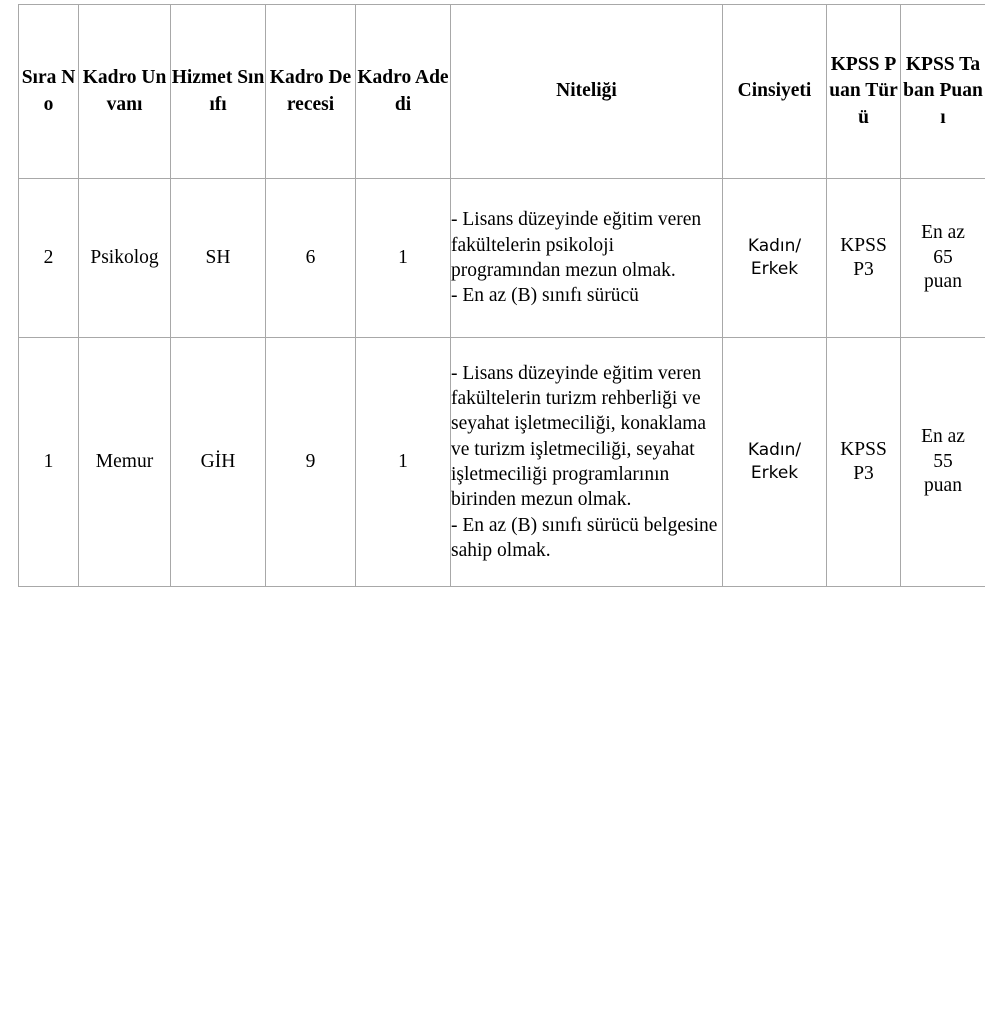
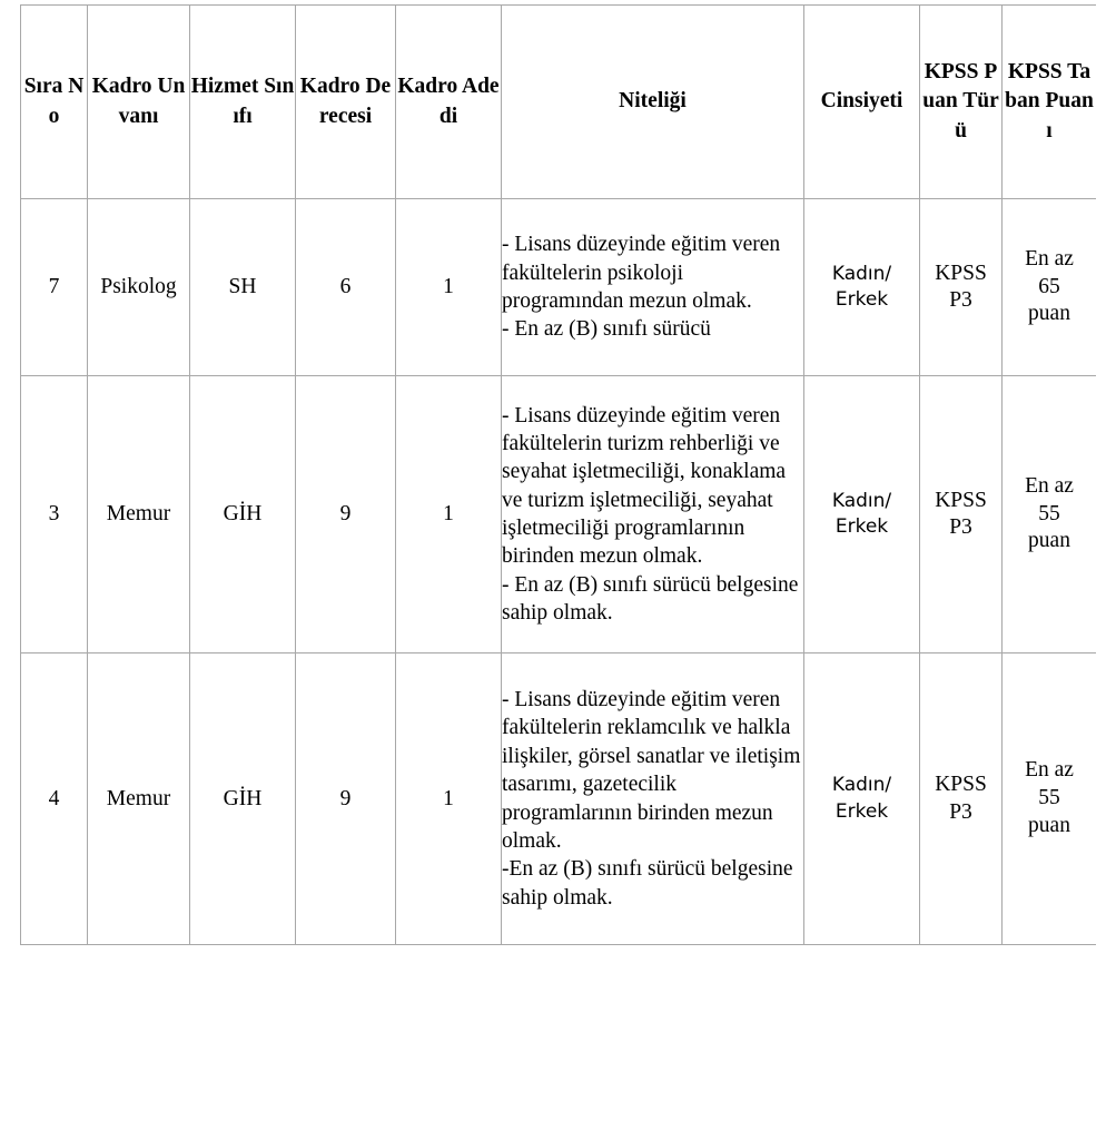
  Sıra No	Kadro Unvanı	Hizmet Sınıfı	Kadro Derecesi	Kadro Adedi	Niteliği	Cinsiyeti	KPSS Puan Türü	KPSS Taban Puanı
- 2	Psikolog	SH	6	1	- Lisans düzeyinde eğitim veren fakültelerin psikoloji programından mezun olmak. - En az (B) sınıfı sürücü	Kadın/ Erkek	KPSS P3	En az 65 puan
+ 7	Psikolog	SH	6	1	- Lisans düzeyinde eğitim veren fakültelerin psikoloji programından mezun olmak. - En az (B) sınıfı sürücü	Kadın/ Erkek	KPSS P3	En az 65 puan
- 1	Memur	GİH	9	1	- Lisans düzeyinde eğitim veren fakültelerin turizm rehberliği ve seyahat işletmeciliği, konaklama ve turizm işletmeciliği, seyahat işletmeciliği programlarının birinden mezun olmak. - En az (B) sınıfı sürücü belgesine sahip olmak.	Kadın/ Erkek	KPSS P3	En az 55 puan
+ 3	Memur	GİH	9	1	- Lisans düzeyinde eğitim veren fakültelerin turizm rehberliği ve seyahat işletmeciliği, konaklama ve turizm işletmeciliği, seyahat işletmeciliği programlarının birinden mezun olmak. - En az (B) sınıfı sürücü belgesine sahip olmak.	Kadın/ Erkek	KPSS P3	En az 55 puan
+ 4	Memur	GİH	9	1	- Lisans düzeyinde eğitim veren fakültelerin reklamcılık ve halkla ilişkiler, görsel sanatlar ve iletişim tasarımı, gazetecilik programlarının birinden mezun olmak. -En az (B) sınıfı sürücü belgesine sahip olmak.	Kadın/ Erkek	KPSS P3	En az 55 puan
